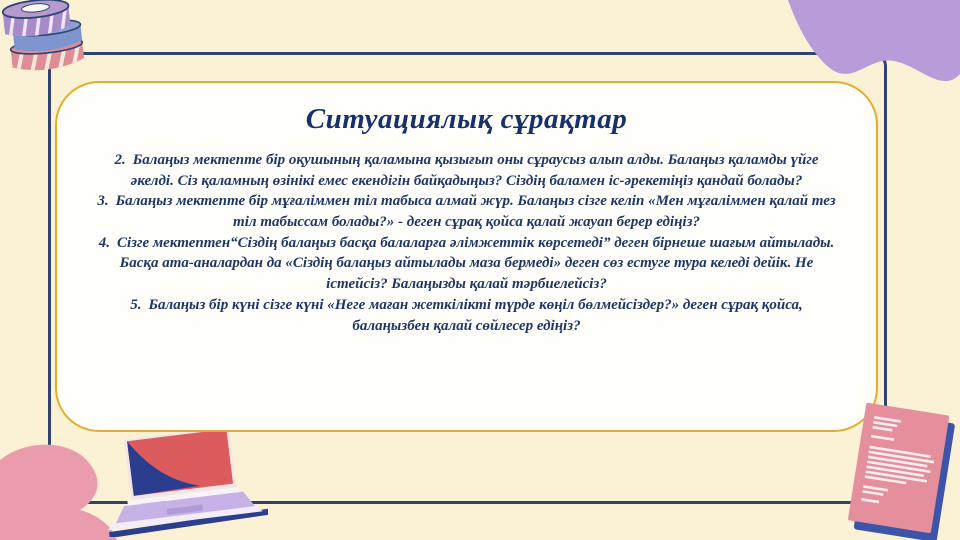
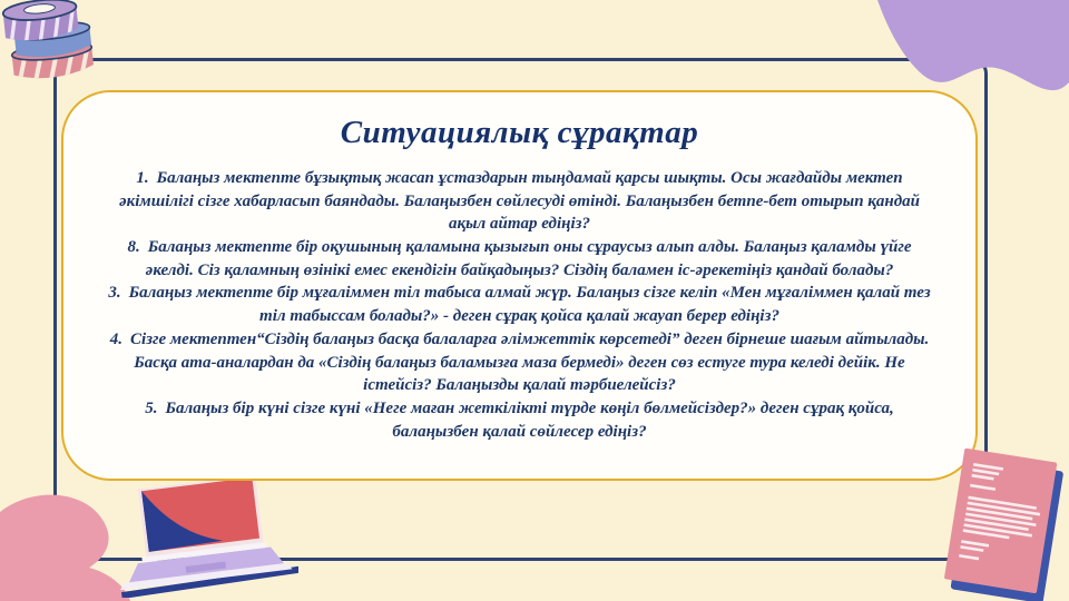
  Ситуациялық сұрақтар
+ 1. Балаңыз мектепте бұзықтық жасап ұстаздарын тыңдамай қарсы шықты. Осы жағдайды мектеп әкімшілігі сізге хабарласып баяндады. Балаңызбен сөйлесуді өтінді. Балаңызбен бетпе-бет отырып қандай ақыл айтар едіңіз?
- 2. Балаңыз мектепте бір оқушының қаламына қызығып оны сұраусыз алып алды. Балаңыз қаламды үйге әкелді. Сіз қаламның өзінікі емес екендігін байқадыңыз? Сіздің баламен іс-әрекетіңіз қандай болады?
+ 8. Балаңыз мектепте бір оқушының қаламына қызығып оны сұраусыз алып алды. Балаңыз қаламды үйге әкелді. Сіз қаламның өзінікі емес екендігін байқадыңыз? Сіздің баламен іс-әрекетіңіз қандай болады?
  3. Балаңыз мектепте бір мұғаліммен тіл табыса алмай жүр. Балаңыз сізге келіп «Мен мұғаліммен қалай тез тіл табыссам болады?» - деген сұрақ қойса қалай жауап берер едіңіз?
- 4. Сізге мектептен“Сіздің балаңыз басқа балаларға әлімжеттік көрсетеді” деген бірнеше шағым айтылады. Басқа ата-аналардан да «Сіздің балаңыз айтылады маза бермеді» деген сөз естуге тура келеді дейік. Не істейсіз? Балаңызды қалай тәрбиелейсіз?
+ 4. Сізге мектептен“Сіздің балаңыз басқа балаларға әлімжеттік көрсетеді” деген бірнеше шағым айтылады. Басқа ата-аналардан да «Сіздің балаңыз баламызға маза бермеді» деген сөз естуге тура келеді дейік. Не істейсіз? Балаңызды қалай тәрбиелейсіз?
  5. Балаңыз бір күні сізге күні «Неге маған жеткілікті түрде көңіл бөлмейсіздер?» деген сұрақ қойса, балаңызбен қалай сөйлесер едіңіз?
